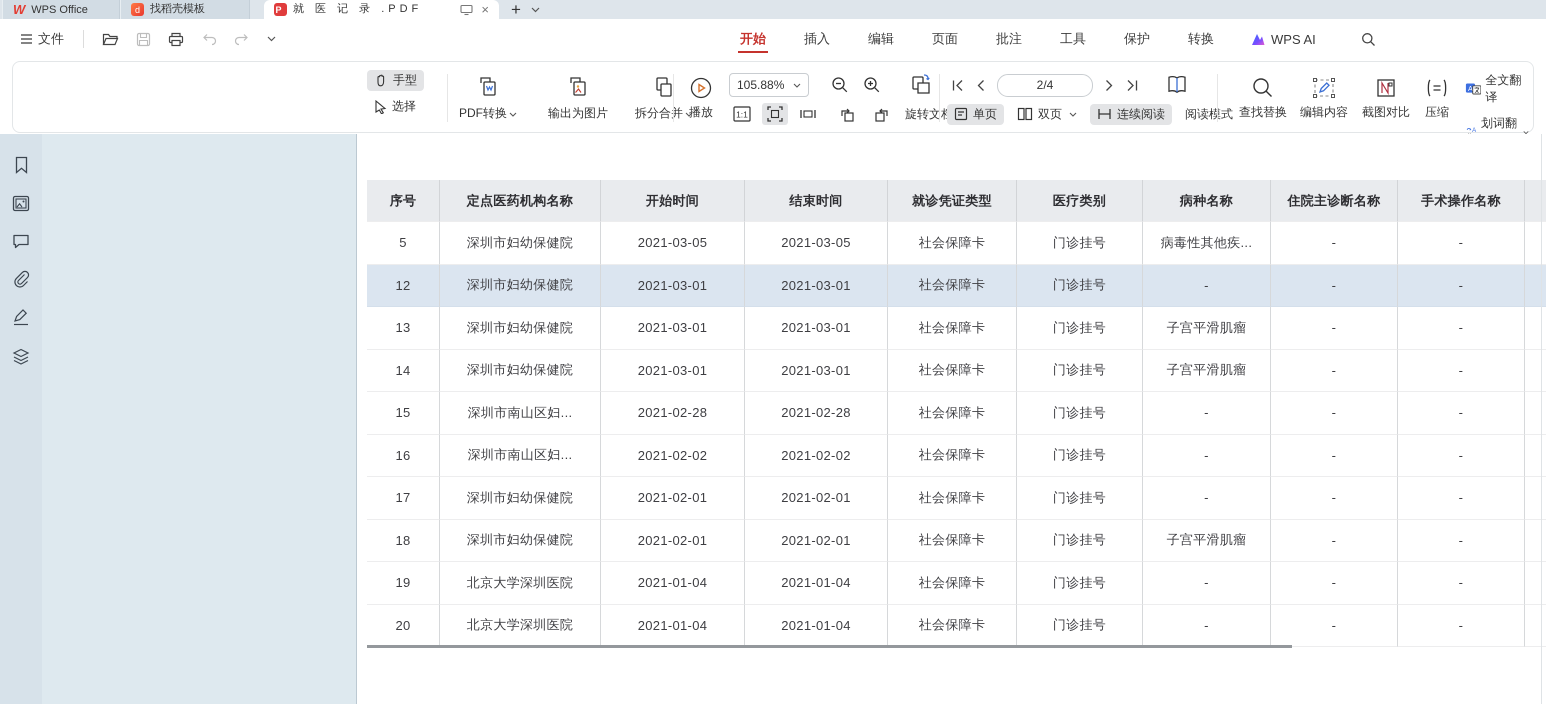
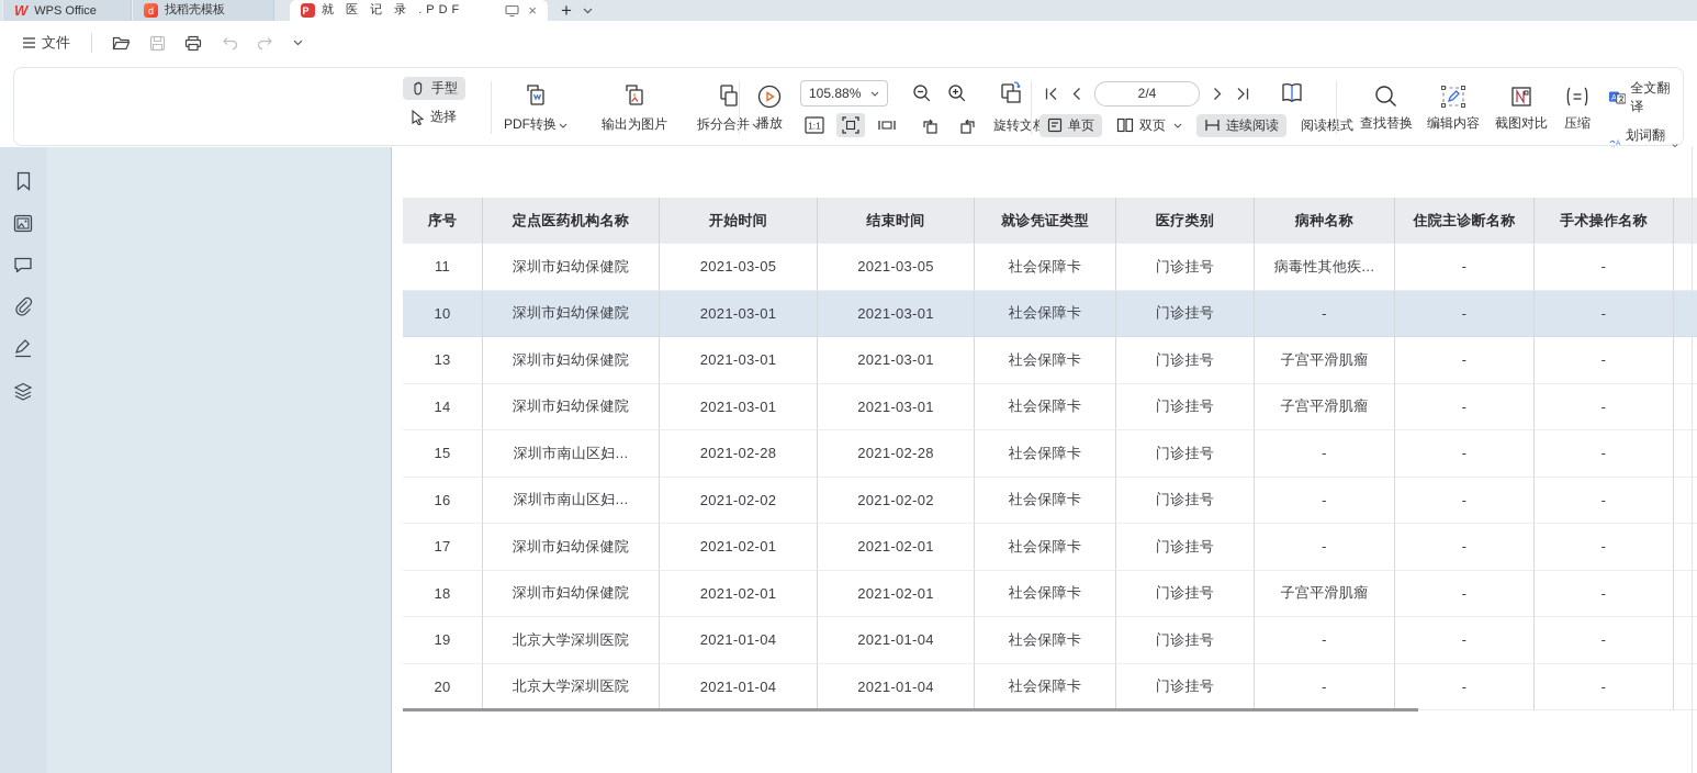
  W
  WPS Office
  d
  找稻壳模板
  P
  就 医 记 录 .PDF
  ×
  +
  文件
- 开始
- 插入
- 编辑
- 页面
- 批注
- 工具
- 保护
- 转换
- WPS AI
  手型
  选择
  PDF转换
  输出为图片
  拆分合并
  播放
  105.88%
  1:1
  旋转文
  2/4
  单页
  双页
  连续阅读
  阅读模式
  查找替换
  编辑内容
  截图对比
  压缩
  A
  全文翻译
  划词翻
  序号
  定点医药机构名称
  开始时间
  结束时间
  就诊凭证类型
  医疗类别
  病种名称
  住院主诊断名称
  手术操作名称
- 5
+ 11
  深圳市妇幼保健院
  2021-03-05
  2021-03-05
  社会保障卡
  门诊挂号
  病毒性其他疾...
  -
  -
- 12
+ 10
  深圳市妇幼保健院
  2021-03-01
  2021-03-01
  社会保障卡
  门诊挂号
  -
  -
  -
  13
  深圳市妇幼保健院
  2021-03-01
  2021-03-01
  社会保障卡
  门诊挂号
  子宫平滑肌瘤
  -
  -
  14
  深圳市妇幼保健院
  2021-03-01
  2021-03-01
  社会保障卡
  门诊挂号
  子宫平滑肌瘤
  -
  -
  15
  深圳市南山区妇...
  2021-02-28
  2021-02-28
  社会保障卡
  门诊挂号
  -
  -
  -
  16
  深圳市南山区妇...
  2021-02-02
  2021-02-02
  社会保障卡
  门诊挂号
  -
  -
  -
  17
  深圳市妇幼保健院
  2021-02-01
  2021-02-01
  社会保障卡
  门诊挂号
  -
  -
  -
  18
  深圳市妇幼保健院
  2021-02-01
  2021-02-01
  社会保障卡
  门诊挂号
  子宫平滑肌瘤
  -
  -
  19
  北京大学深圳医院
  2021-01-04
  2021-01-04
  社会保障卡
  门诊挂号
  -
  -
  -
  20
  北京大学深圳医院
  2021-01-04
  2021-01-04
  社会保障卡
  门诊挂号
  -
  -
  -
